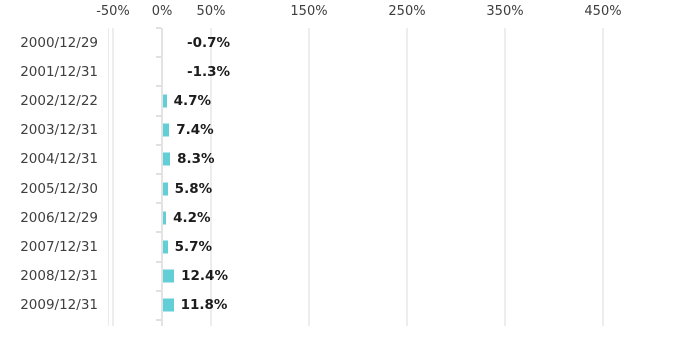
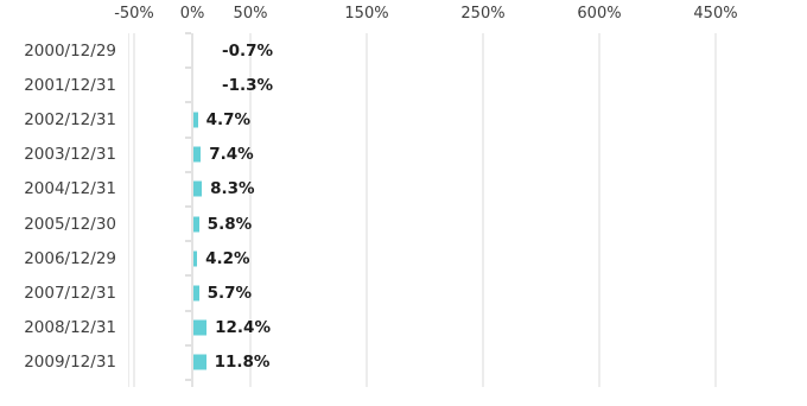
  -50%
  0%
  50%
  150%
  250%
- 350%
+ 600%
  450%
  2000/12/29
  -0.7%
  2001/12/31
  -1.3%
- 2002/12/22
+ 2002/12/31
  4.7%
  2003/12/31
  7.4%
  2004/12/31
  8.3%
  2005/12/30
  5.8%
  2006/12/29
  4.2%
  2007/12/31
  5.7%
  2008/12/31
  12.4%
  2009/12/31
  11.8%
